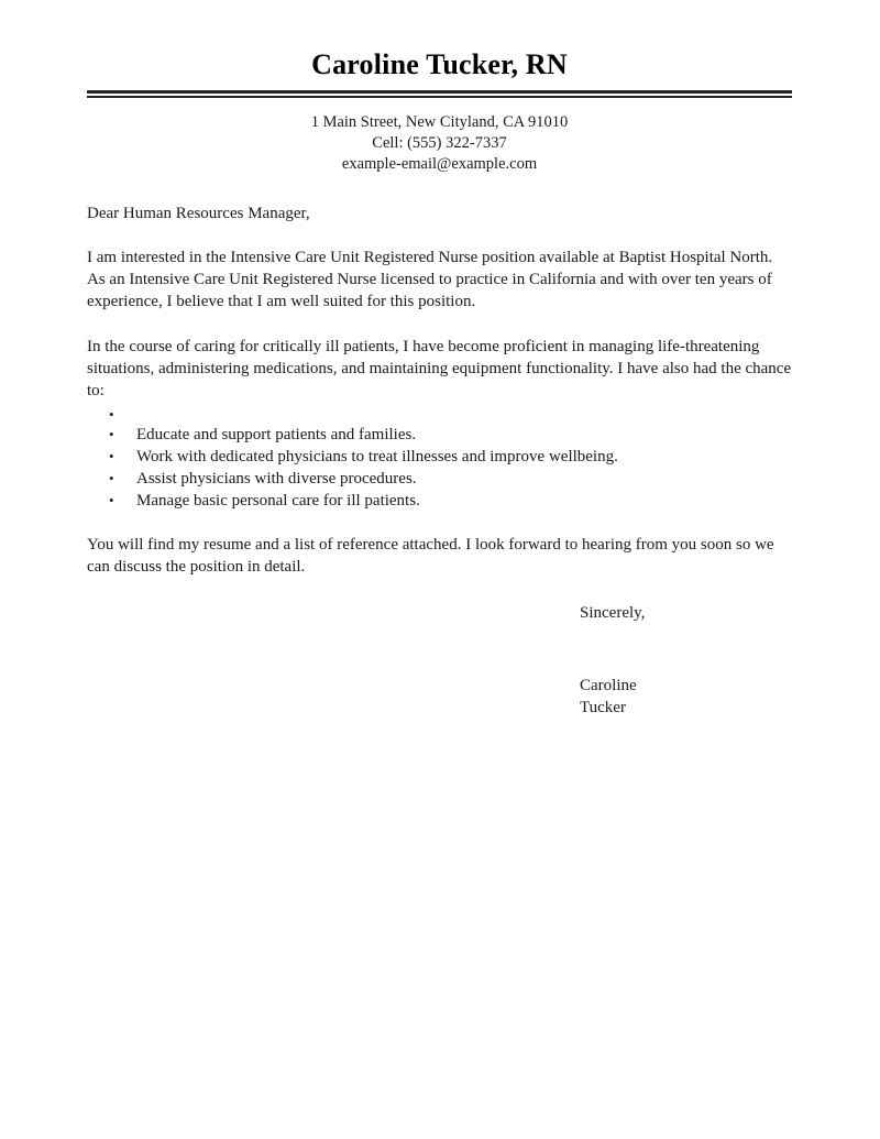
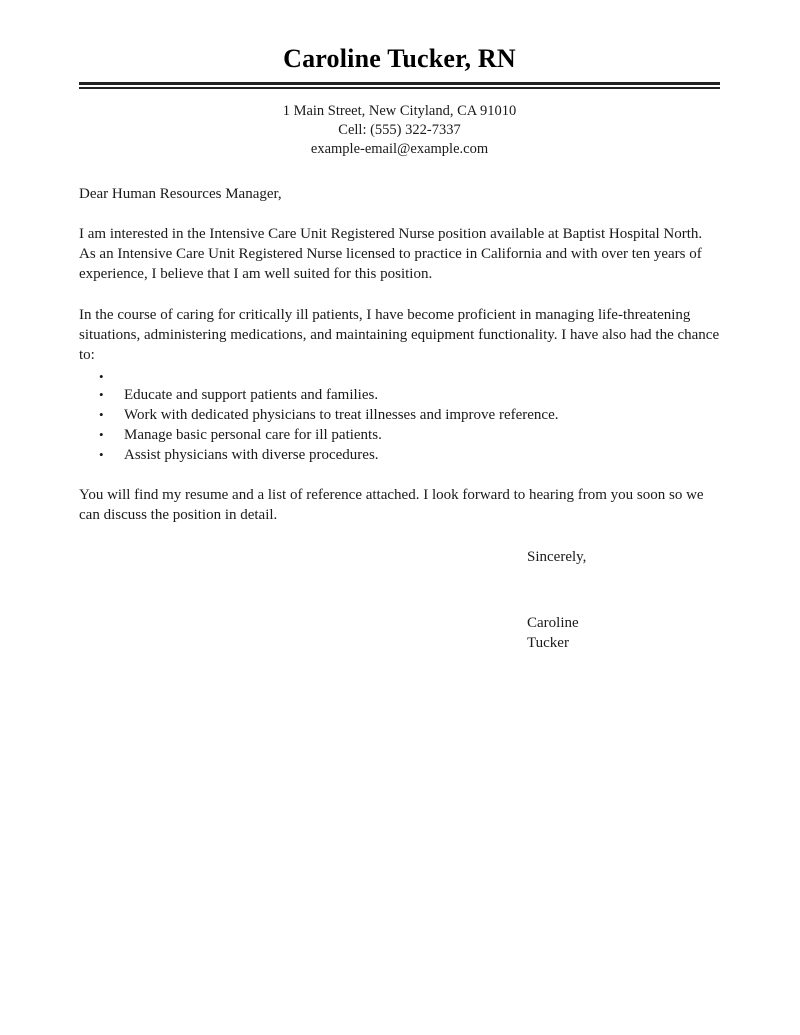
  Caroline Tucker, RN
  1 Main Street, New Cityland, CA 91010
  Cell: (555) 322-7337
  example-email@example.com
  Dear Human Resources Manager,
  I am interested in the Intensive Care Unit Registered Nurse position available at Baptist Hospital North. As an Intensive Care Unit Registered Nurse licensed to practice in California and with over ten years of experience, I believe that I am well suited for this position.
  In the course of caring for critically ill patients, I have become proficient in managing life-threatening situations, administering medications, and maintaining equipment functionality. I have also had the chance to:
  •
  •
  Educate and support patients and families.
  •
- Work with dedicated physicians to treat illnesses and improve wellbeing.
+ Work with dedicated physicians to treat illnesses and improve reference.
  •
- Assist physicians with diverse procedures.
+ Manage basic personal care for ill patients.
  •
- Manage basic personal care for ill patients.
+ Assist physicians with diverse procedures.
  You will find my resume and a list of reference attached. I look forward to hearing from you soon so we can discuss the position in detail.
  Sincerely,
  Caroline
  Tucker
